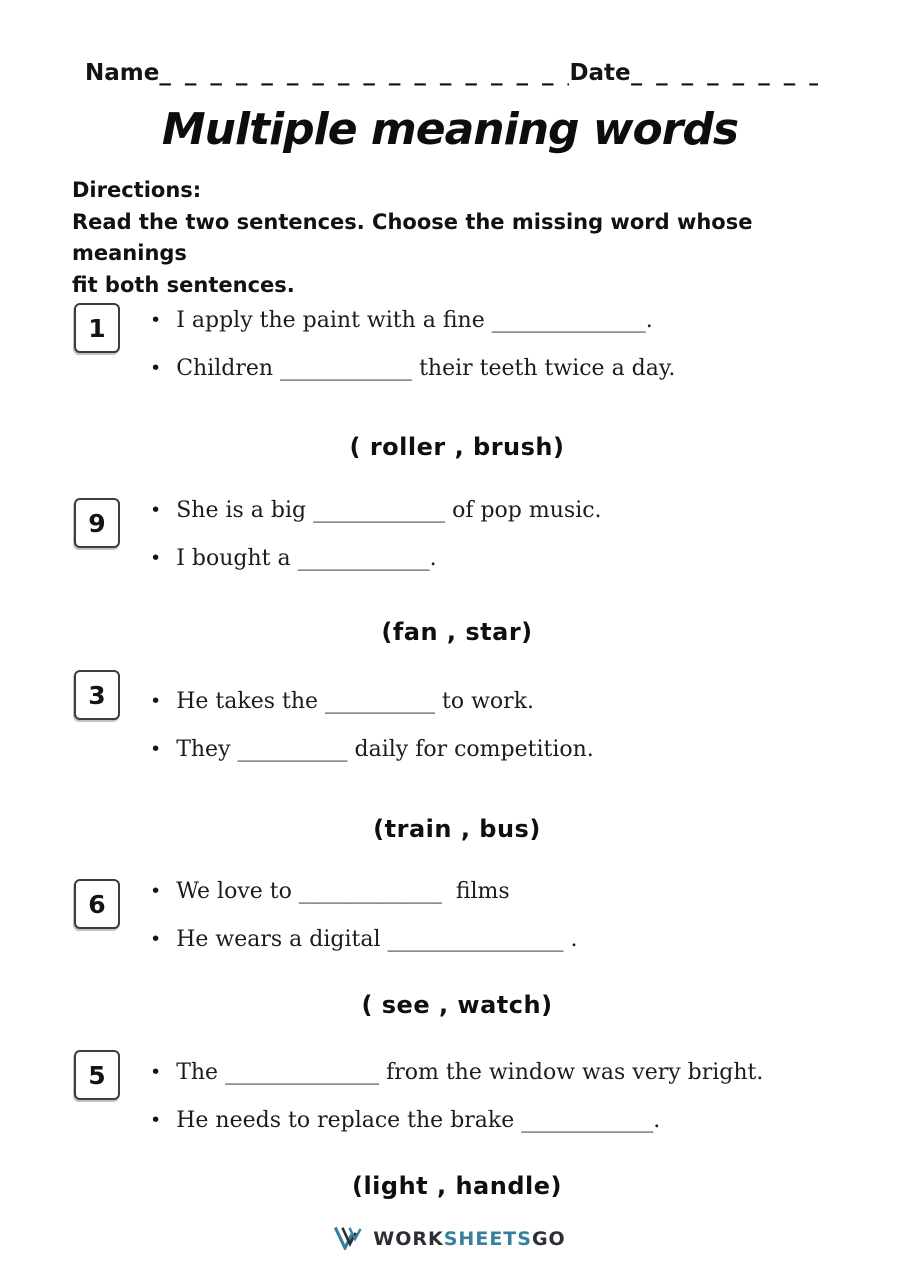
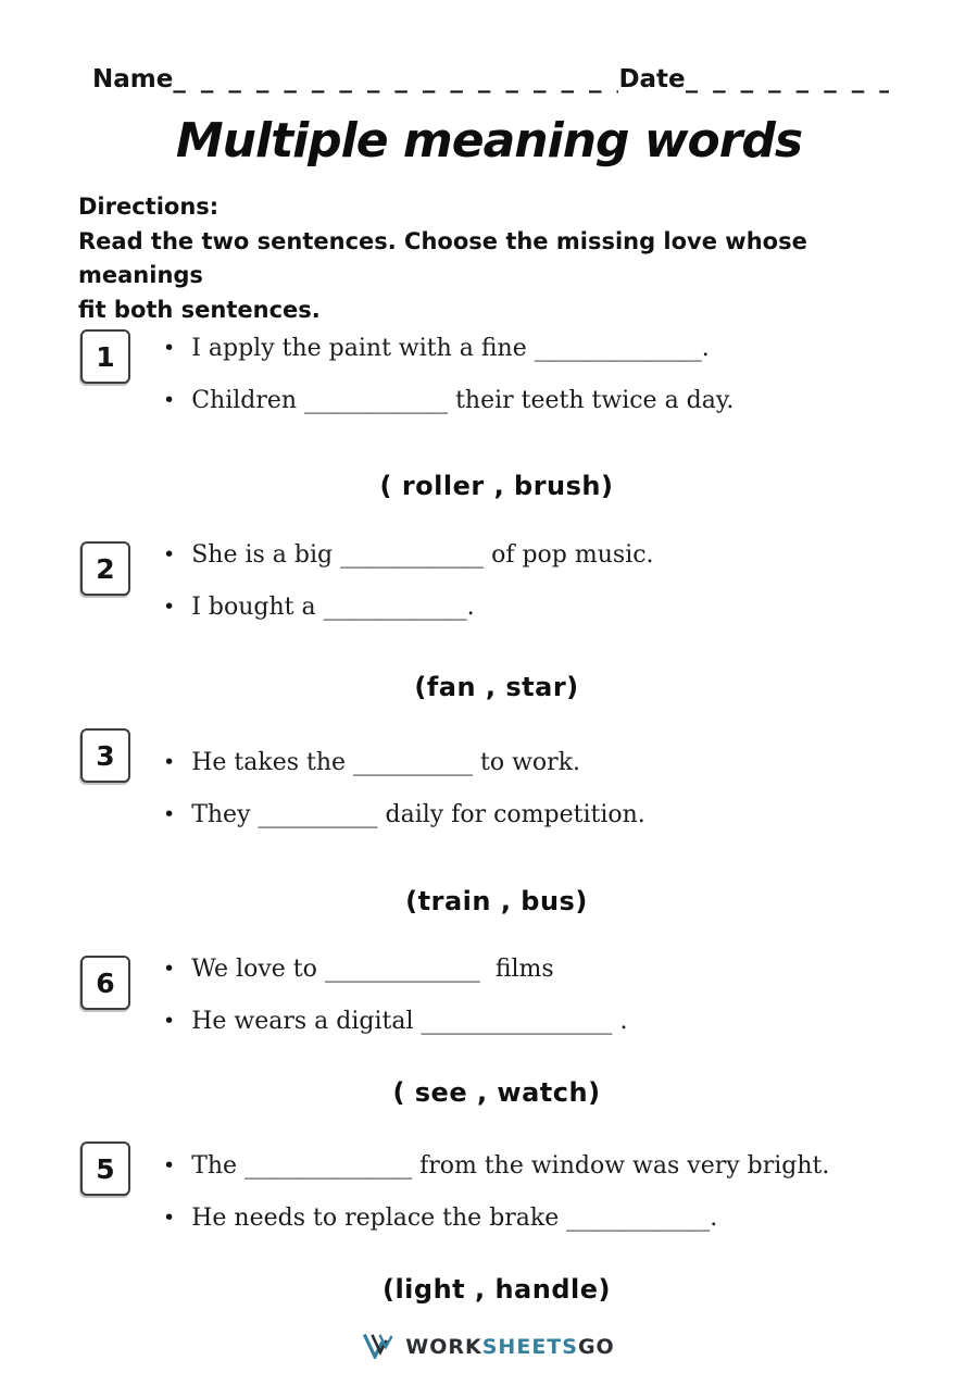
  Name
  _ _ _ _ _ _ _ _ _ _ _ _ _ _ _ _
  Date
  _ _ _ _ _ _ _ _
  Multiple meaning words
  Directions:
- Read the two sentences. Choose the missing word whose meanings
+ Read the two sentences. Choose the missing love whose meanings
  fit both sentences.
  1
  •
  I apply the paint with a fine ______________.
  •
  Children ____________ their teeth twice a day.
  ( roller , brush)
- 9
+ 2
  •
  She is a big ____________ of pop music.
  •
  I bought a ____________.
  (fan , star)
  3
  •
  He takes the __________ to work.
  •
  They __________ daily for competition.
  (train , bus)
  6
  •
  We love to _____________ films
  •
  He wears a digital ________________ .
  ( see , watch)
  5
  •
  The ______________ from the window was very bright.
  •
  He needs to replace the brake ____________.
  (light , handle)
  WORKSHEETSGO
